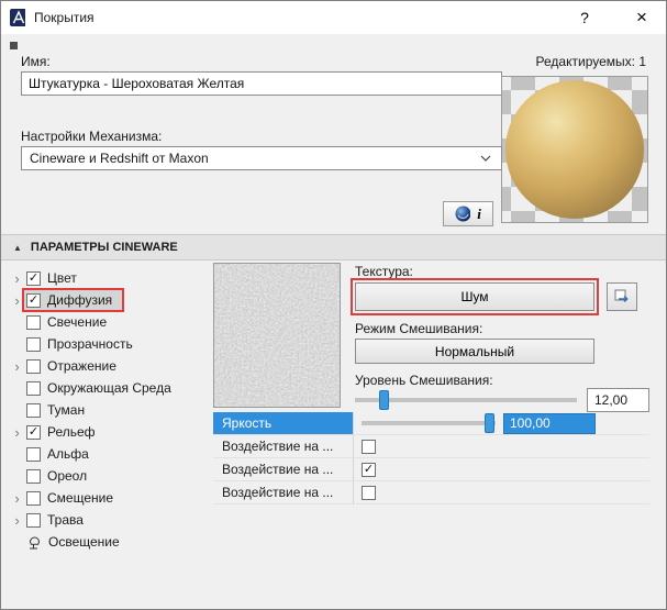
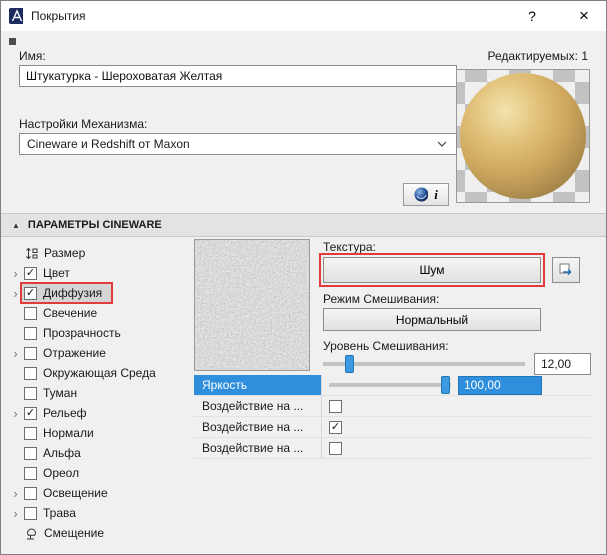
  Покрытия
  ?
  ×
  Имя:
  Редактируемых: 1
  Штукатурка - Шероховатая Желтая
  Настройки Механизма:
  Cineware и Redshift от Maxon
  i
  ▲
  ПАРАМЕТРЫ CINEWARE
+ Размер
  ›
  Цвет
  ›
  Диффузия
  Свечение
  Прозрачность
  ›
  Отражение
  Окружающая Среда
  Туман
  ›
  Рельеф
+ Нормали
  Альфа
  Ореол
  ›
- Смещение
+ Освещение
  ›
  Трава
- Освещение
+ Смещение
  Текстура:
  Шум
  Режим Смешивания:
  Нормальный
  Уровень Смешивания:
  12,00
  Яркость
  100,00
  Воздействие на ...
  Воздействие на ...
  Воздействие на ...
